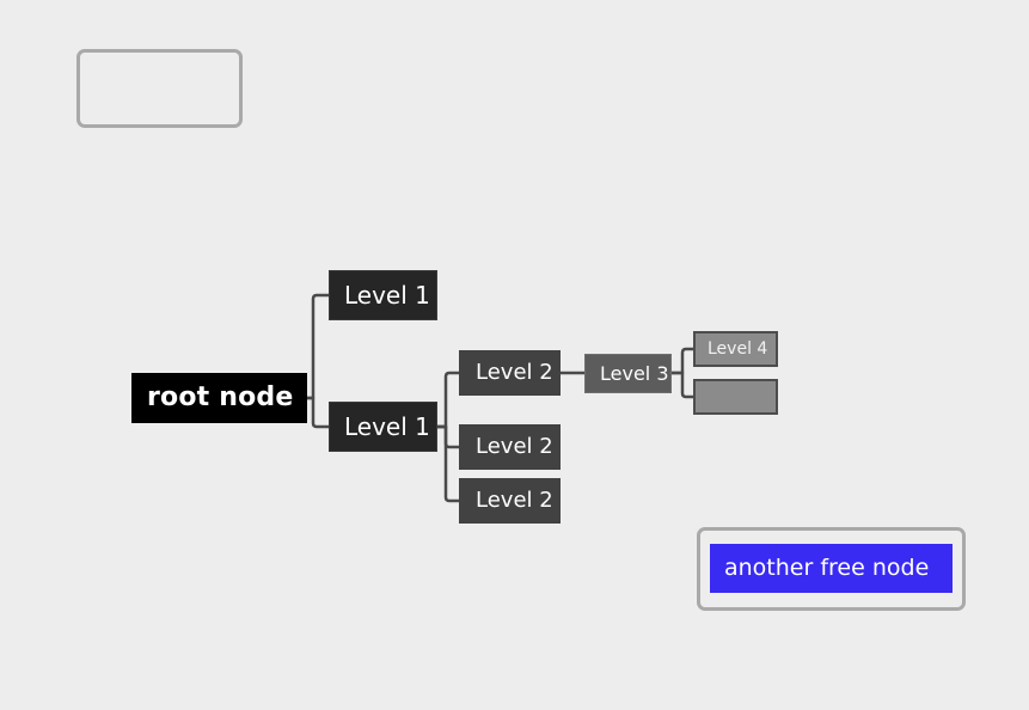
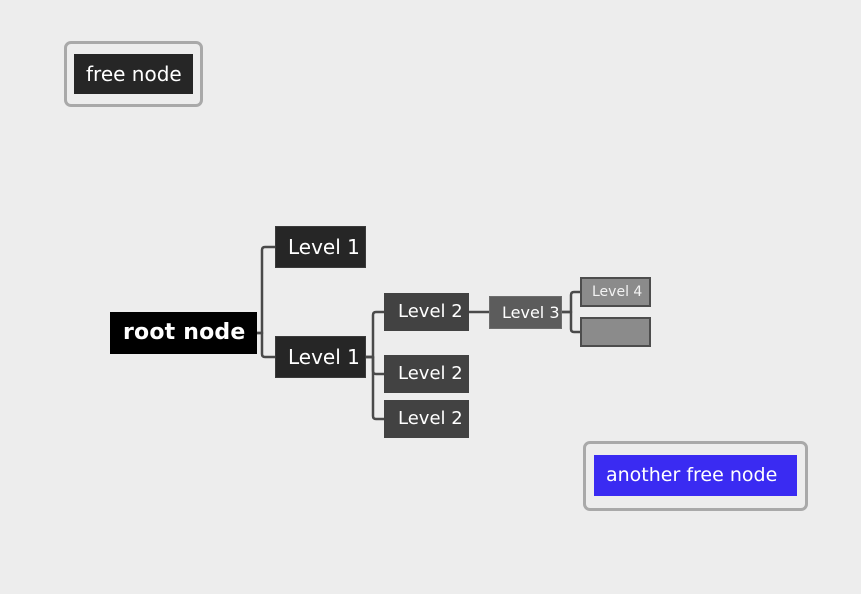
  root node
  Level 1
  Level 1
  Level 2
  Level 2
  Level 2
  Level 3
  Level 4
+ free node
  another free node
